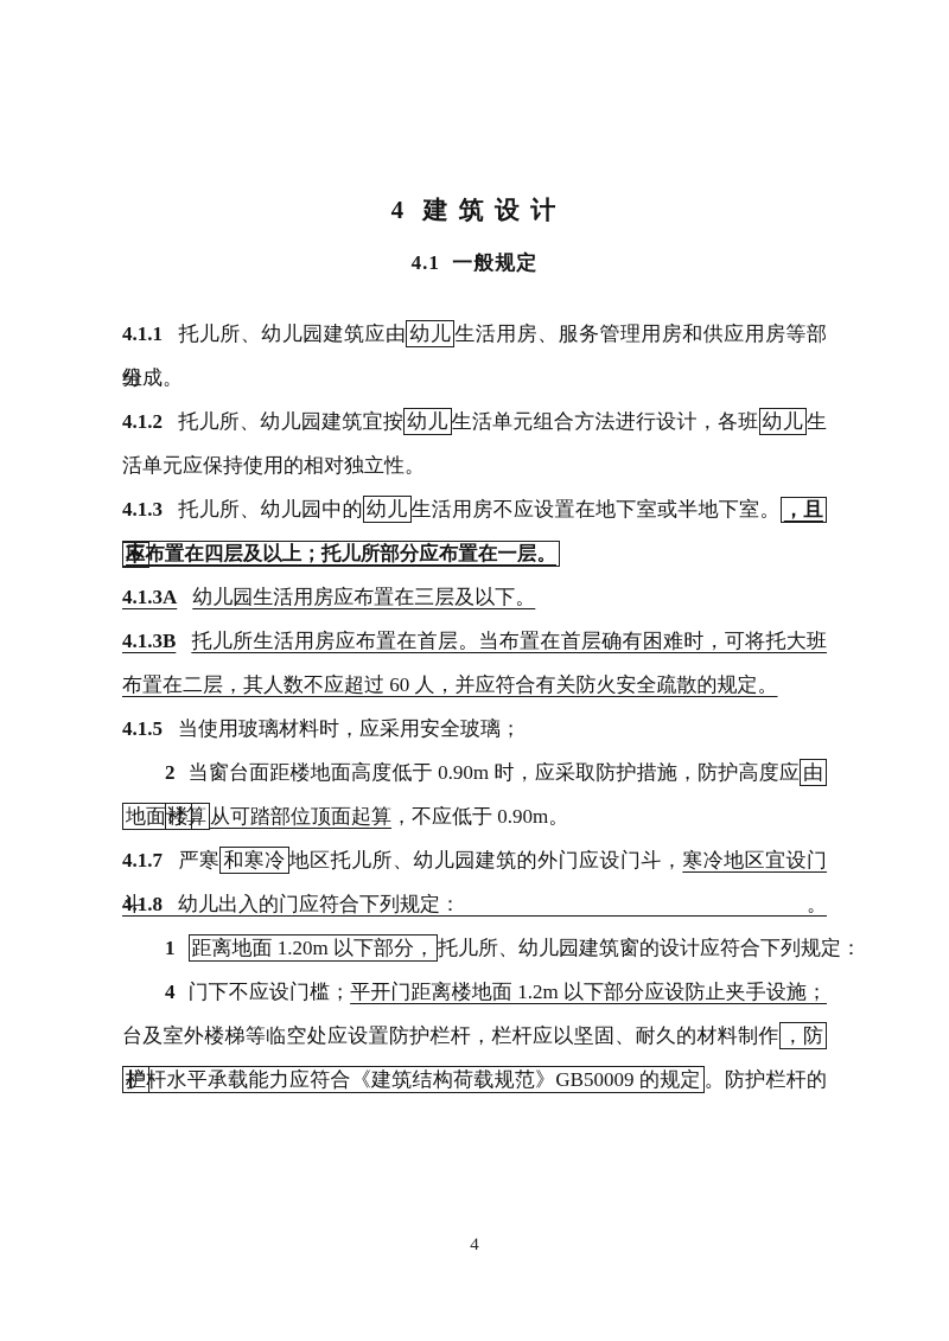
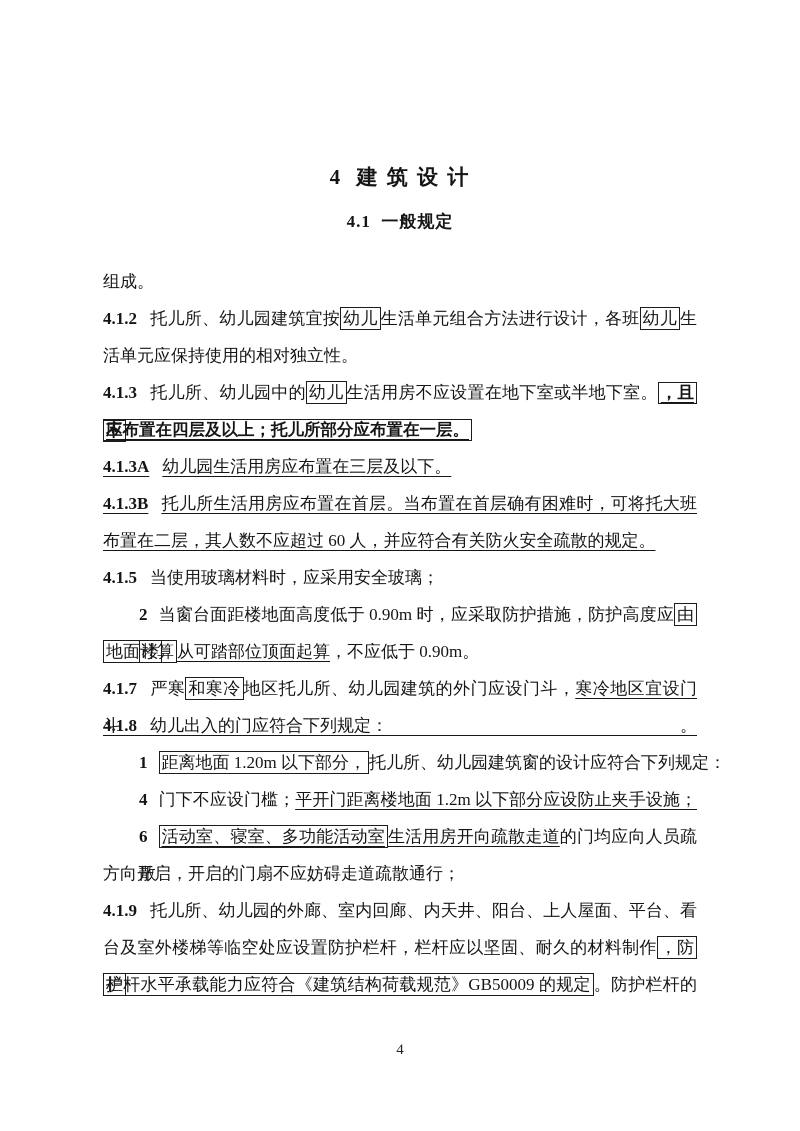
  4 建 筑 设 计
  4.1 一般规定
- 4.1.1 托儿所、幼儿园建筑应由 幼儿 生活用房、服务管理用房和供应用房等部分
  组成。
  4.1.2 托儿所、幼儿园建筑宜按 幼儿 生活单元组合方法进行设计，各班 幼儿 生
  活单元应保持使用的相对独立性。
  4.1.3 托儿所、幼儿园中的 幼儿 生活用房不应设置在地下室或半地下室。 ，且不
  应布置在四层及以上；托儿所部分应布置在一层。
  4.1.3A 幼儿园生活用房应布置在三层及以下。
  4.1.3B 托儿所生活用房应布置在首层。当布置在首层确有困难时，可将托大班
  布置在二层，其人数不应超过 60 人，并应符合有关防火安全疏散的规定。
  4.1.5 当使用玻璃材料时，应采用安全玻璃；
  2 当窗台面距楼地面高度低于 0.90m 时，应采取防护措施，防护高度应 由楼
  地面计算 从可踏部位顶面起算，不应低于 0.90m。
  4.1.7 严寒 和寒冷 地区托儿所、幼儿园建筑的外门应设门斗，寒冷地区宜设门斗。
  4.1.8 幼儿出入的门应符合下列规定：
  1 距离地面 1.20m 以下部分， 托儿所、幼儿园建筑窗的设计应符合下列规定：
  4 门下不应设门槛；平开门距离楼地面 1.2m 以下部分应设防止夹手设施；
+ 6 活动室、寝室、多功能活动室 生活用房开向疏散走道的门均应向人员疏散
+ 方向开启，开启的门扇不应妨碍走道疏散通行；
+ 4.1.9 托儿所、幼儿园的外廊、室内回廊、内天井、阳台、上人屋面、平台、看
  台及室外楼梯等临空处应设置防护栏杆，栏杆应以坚固、耐久的材料制作 ，防护
  栏杆水平承载能力应符合《建筑结构荷载规范》GB50009 的规定 。防护栏杆的
  4
